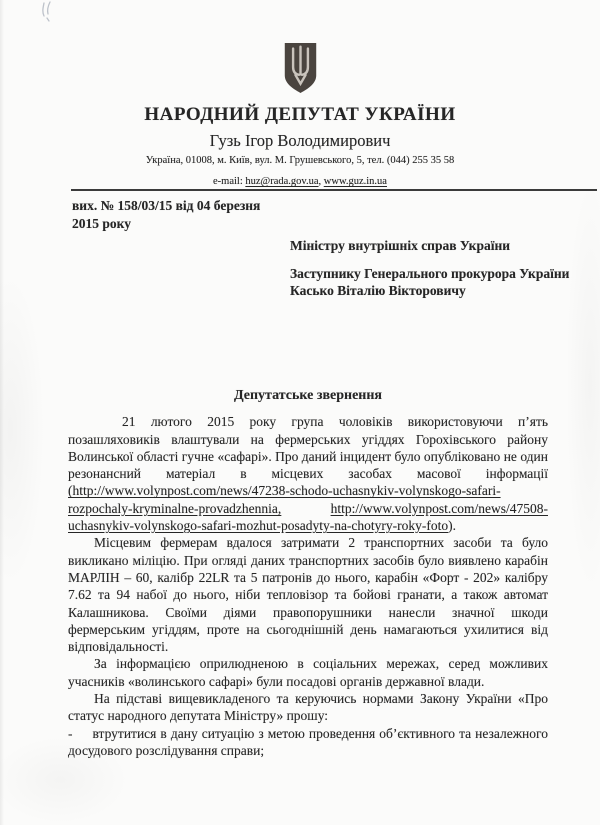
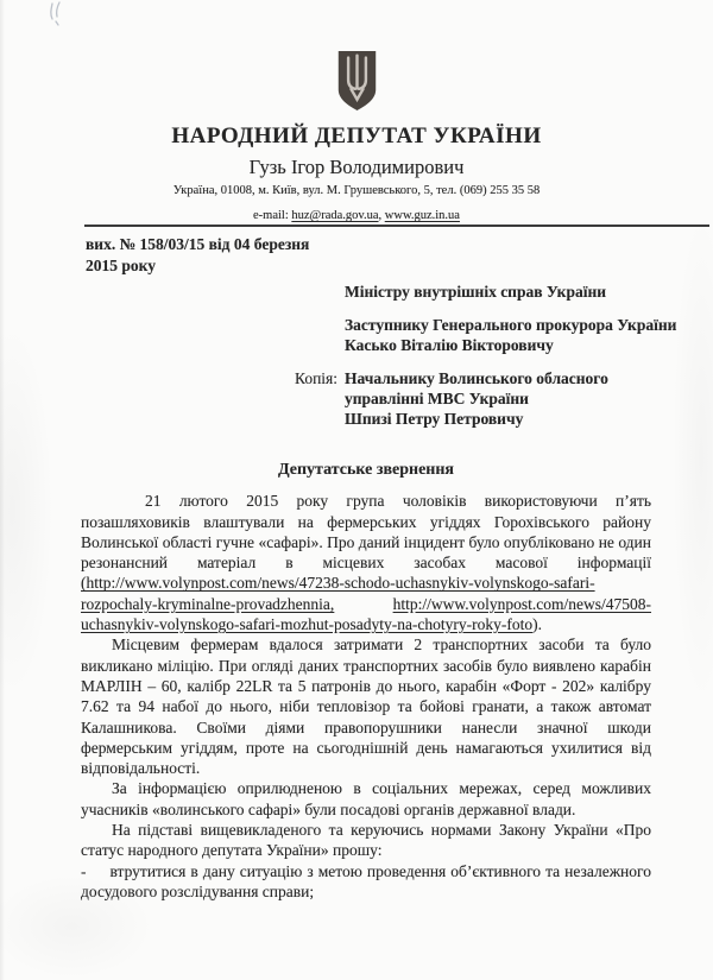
  НАРОДНИЙ ДЕПУТАТ УКРАЇНИ
  Гузь Ігор Володимирович
- Україна, 01008, м. Київ, вул. М. Грушевського, 5, тел. (044) 255 35 58
+ Україна, 01008, м. Київ, вул. М. Грушевського, 5, тел. (069) 255 35 58
  e-mail: huz@rada.gov.ua, www.guz.in.ua
  вих. № 158/03/15 від 04 березня
  2015 року
  Міністру внутрішніх справ України
  Заступнику Генерального прокурора України
  Касько Віталію Вікторовичу
+ Копія:
+ Начальнику Волинського обласного
+ управлінні МВС України
+ Шпизі Петру Петровичу
  Депутатське звернення
  21 лютого 2015 року група чоловіків використовуючи п’ять позашляховиків влаштували на фермерських угіддях Горохівського району Волинської області гучне «сафарі». Про даний інцидент було опубліковано не один резонансний матеріал в місцевих засобах масової інформації (http://www.volynpost.com/news/47238-schodo-uchasnykiv-volynskogo-safari-rozpochaly-kryminalne-provadzhennia, http://www.volynpost.com/news/47508-uchasnykiv-volynskogo-safari-mozhut-posadyty-na-chotyry-roky-foto).
  Місцевим фермерам вдалося затримати 2 транспортних засоби та було викликано міліцію. При огляді даних транспортних засобів було виявлено карабін МАРЛІН – 60, калібр 22LR та 5 патронів до нього, карабін «Форт - 202» калібру 7.62 та 94 набої до нього, ніби тепловізор та бойові гранати, а також автомат Калашникова. Своїми діями правопорушники нанесли значної шкоди фермерським угіддям, проте на сьогоднішній день намагаються ухилитися від відповідальності.
  За інформацією оприлюдненою в соціальних мережах, серед можливих учасників «волинського сафарі» були посадові органів державної влади.
- На підставі вищевикладеного та керуючись нормами Закону України «Про статус народного депутата Міністру» прошу:
+ На підставі вищевикладеного та керуючись нормами Закону України «Про статус народного депутата України» прошу:
  - втрутитися в дану ситуацію з метою проведення об’єктивного та незалежного досудового розслідування справи;
